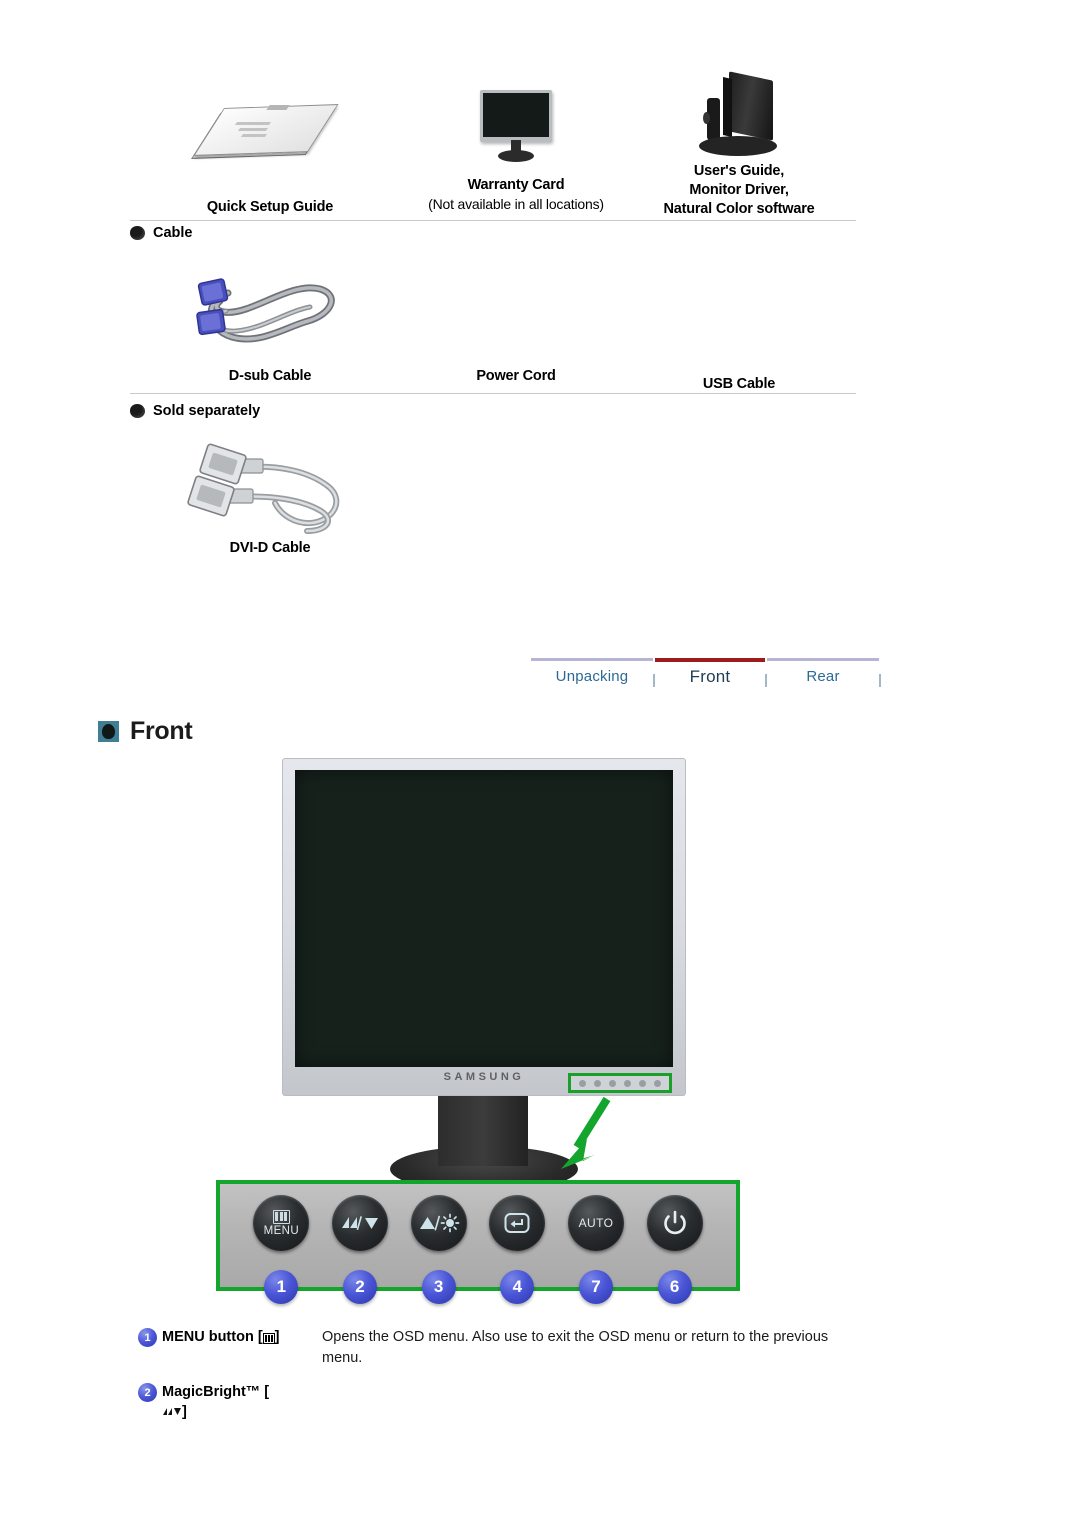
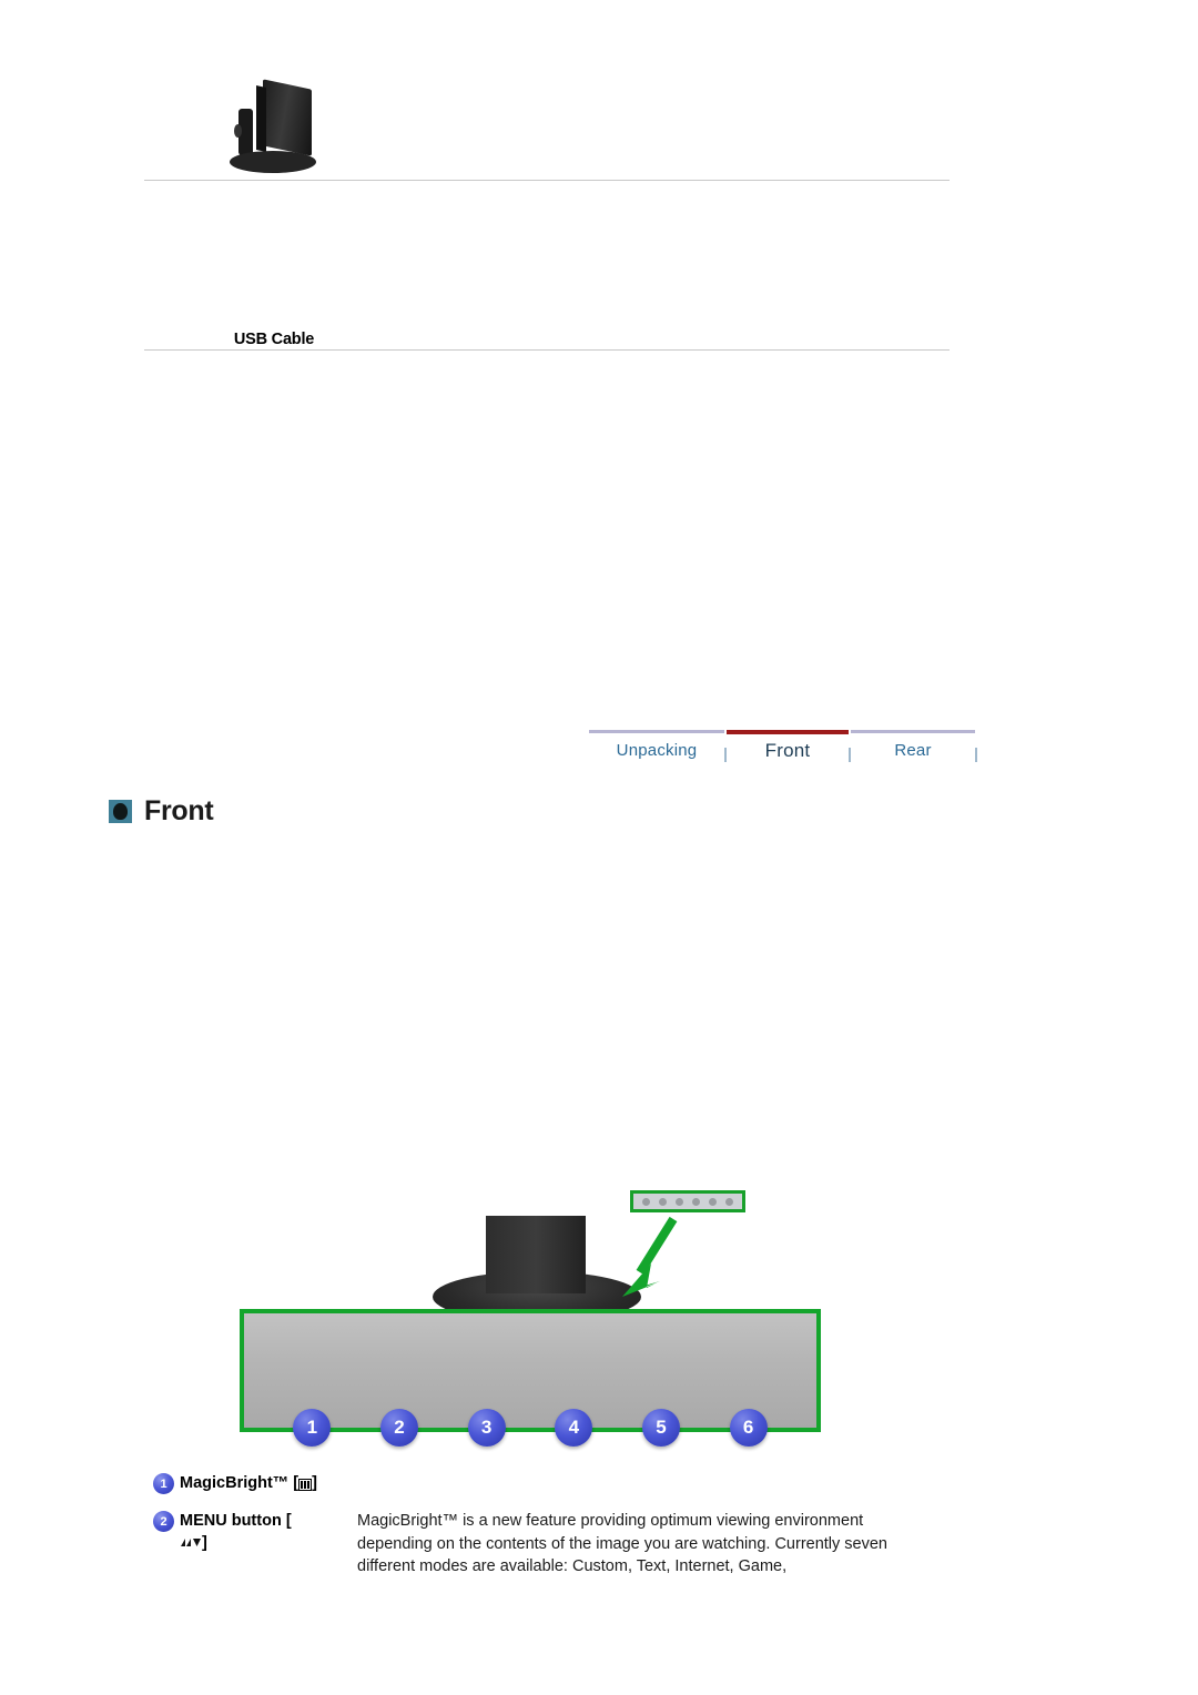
- Quick Setup Guide
- Warranty Card
- (Not available in all locations)
- User's Guide,
- Monitor Driver,
- Natural Color software
- Cable
- D-sub Cable
- Power Cord
  USB Cable
- Sold separately
- DVI-D Cable
  Unpacking
  Front
  Rear
  Front
- SAMSUNG
- MENU
- AUTO
  1
  2
  3
  4
- 7
+ 5
  6
  1
- MENU button [ ]
+ MagicBright™ [ ]
- Opens the OSD menu. Also use to exit the OSD menu or return to the previous menu.
  2
- MagicBright™ [
+ MENU button [
  ]
+ MagicBright™ is a new feature providing optimum viewing environment depending on the contents of the image you are watching. Currently seven different modes are available: Custom, Text, Internet, Game,
